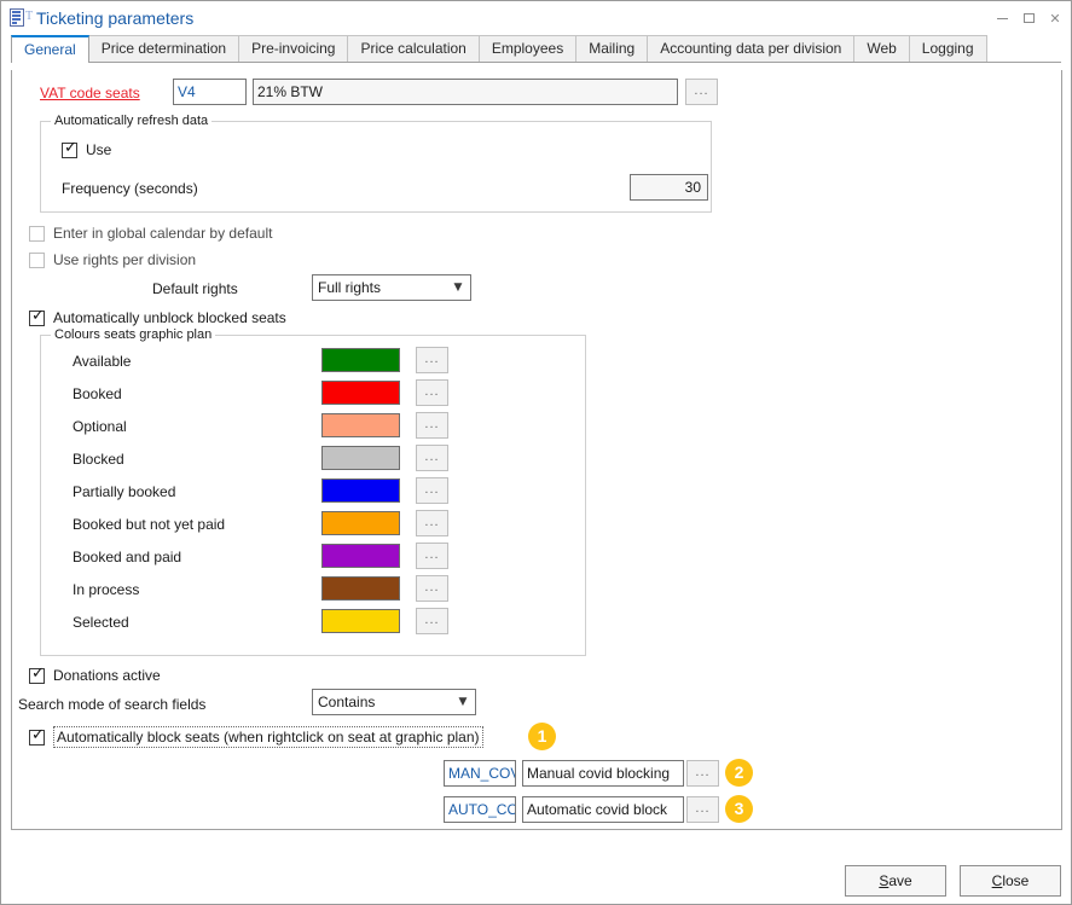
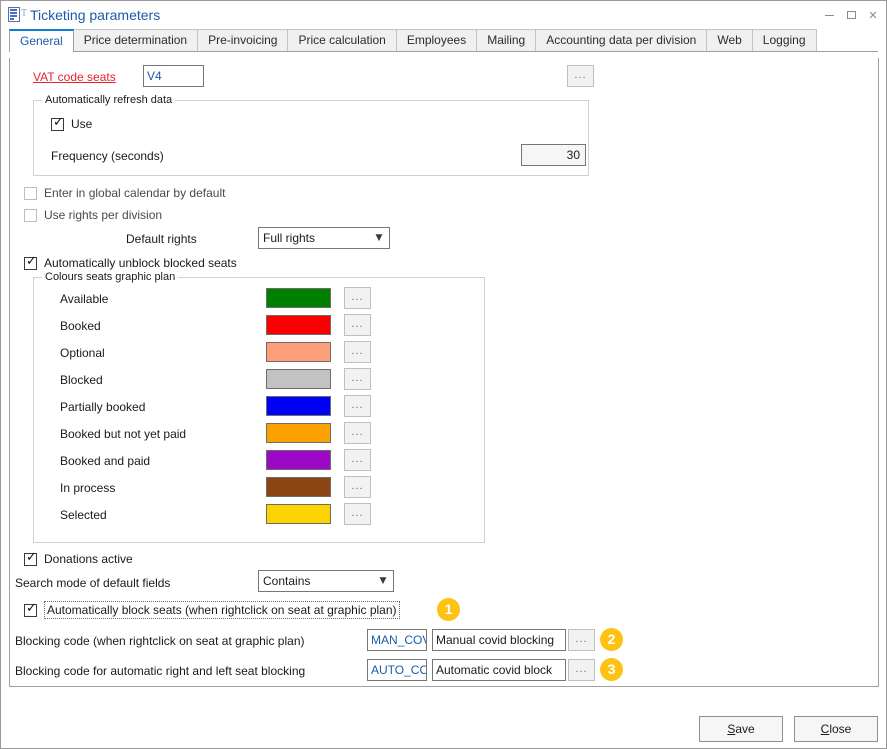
  T
  Ticketing parameters
  ✕
  General
  Price determination
  Pre-invoicing
  Price calculation
  Employees
  Mailing
  Accounting data per division
  Web
  Logging
  VAT code seats
  V4
- 21% BTW
  ...
  Automatically refresh data
  ✓
  Use
  Frequency (seconds)
  30
  Enter in global calendar by default
  Use rights per division
  Default rights
  Full rights
  ▼
  ✓
  Automatically unblock blocked seats
  Colours seats graphic plan
  Available
  ...
  Booked
  ...
  Optional
  ...
  Blocked
  ...
  Partially booked
  ...
  Booked but not yet paid
  ...
  Booked and paid
  ...
  In process
  ...
  Selected
  ...
  ✓
  Donations active
- Search mode of search fields
+ Search mode of default fields
  Contains
  ▼
  ✓
  Automatically block seats (when rightclick on seat at graphic plan)
  1
+ Blocking code (when rightclick on seat at graphic plan)
  MAN_COV
  Manual covid blocking
  ...
  2
+ Blocking code for automatic right and left seat blocking
  AUTO_CO
  Automatic covid block
  ...
  3
  Save
  Close
